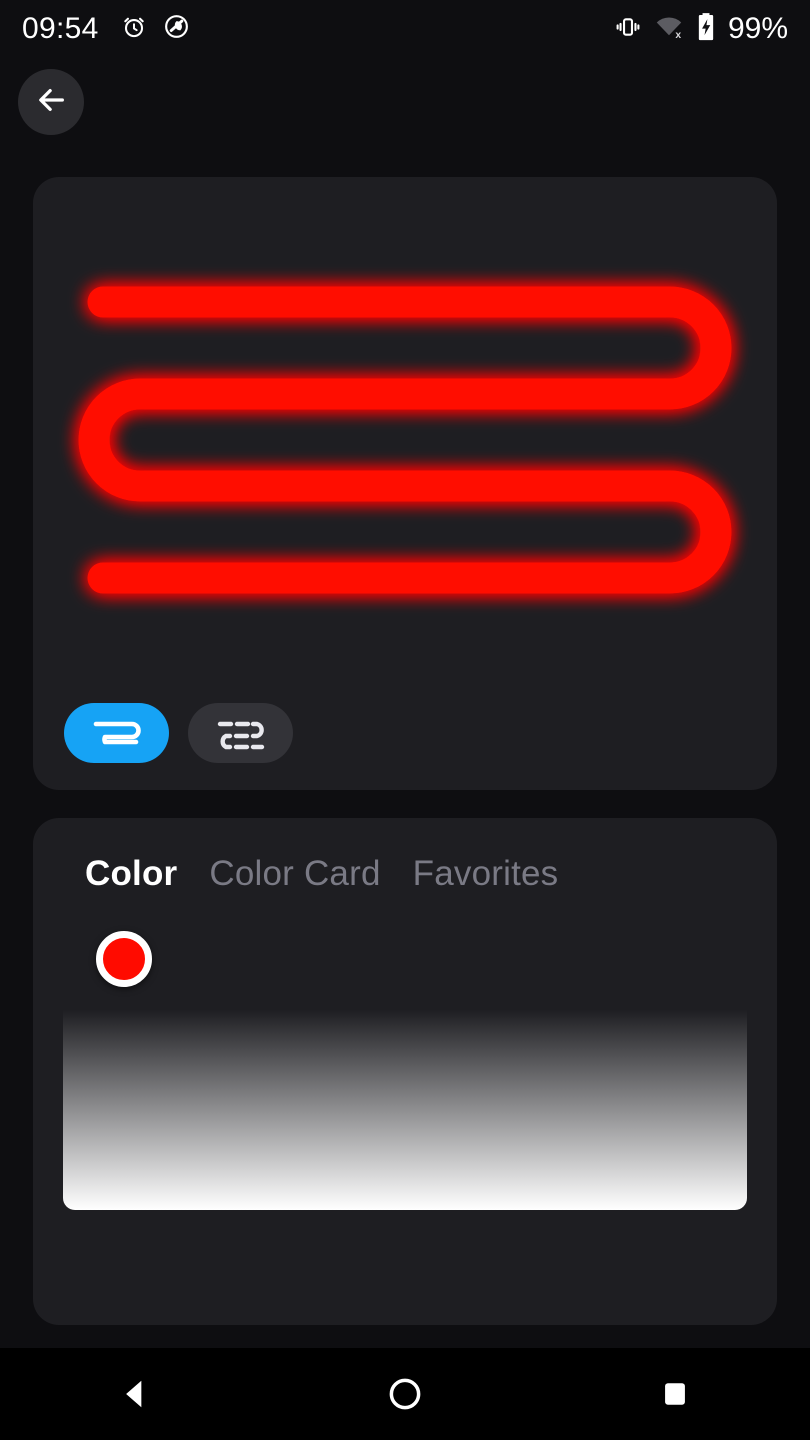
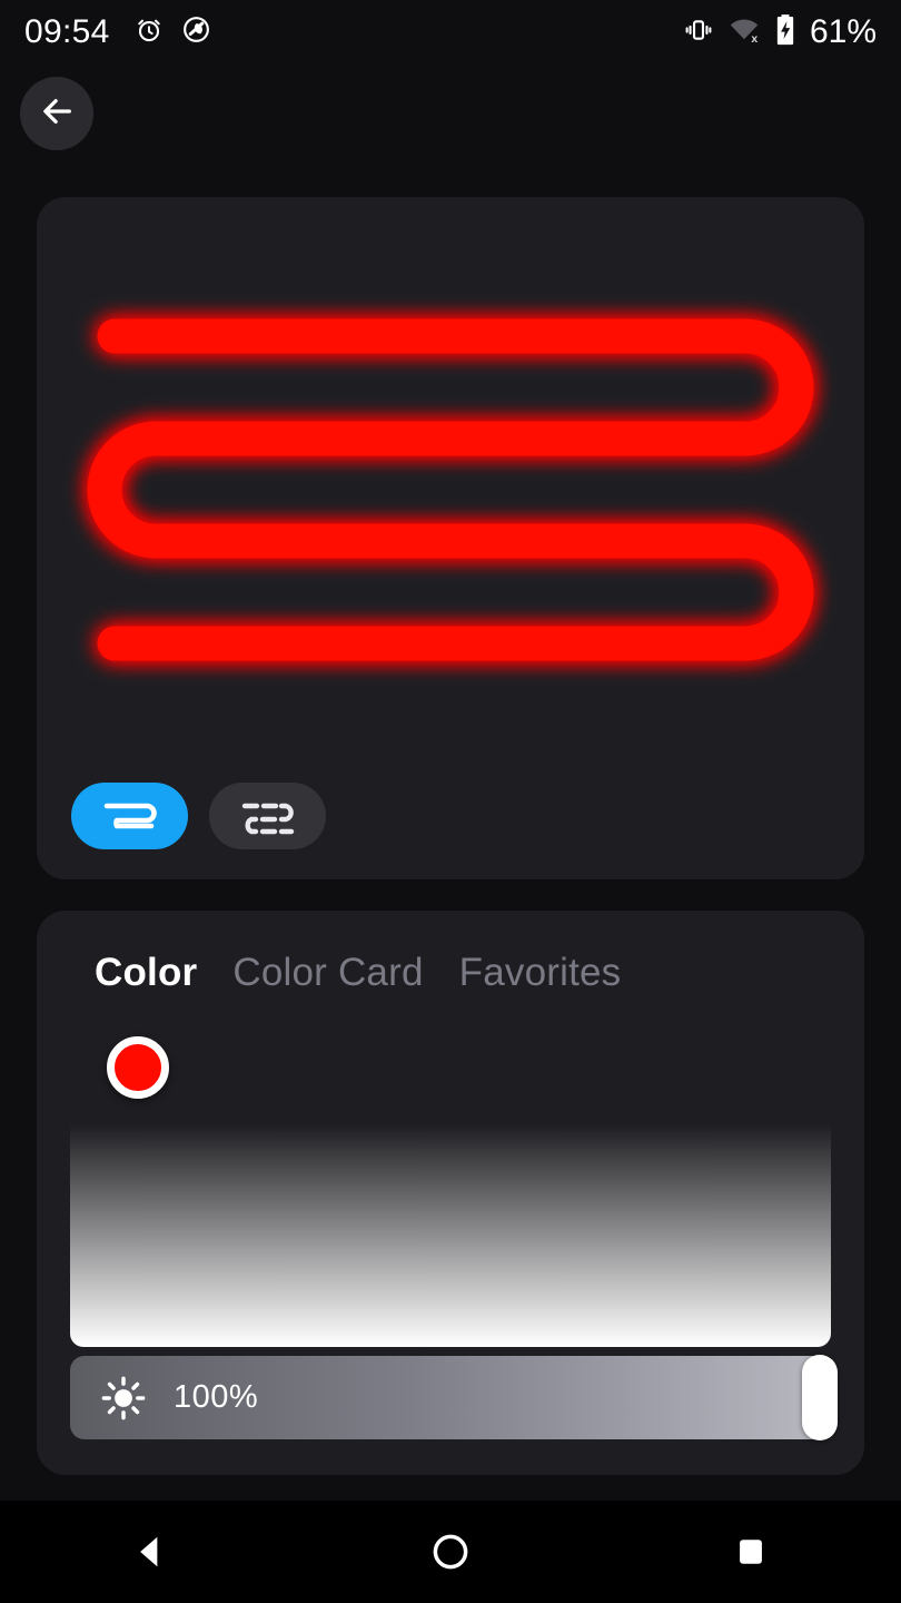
  09:54
  x
- 99%
+ 61%
  Color
  Color Card
  Favorites
+ 100%
